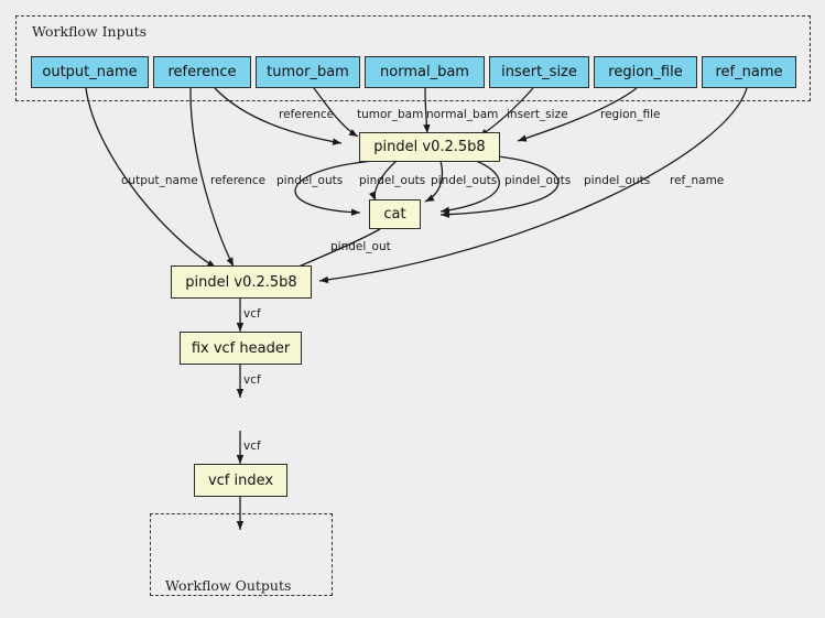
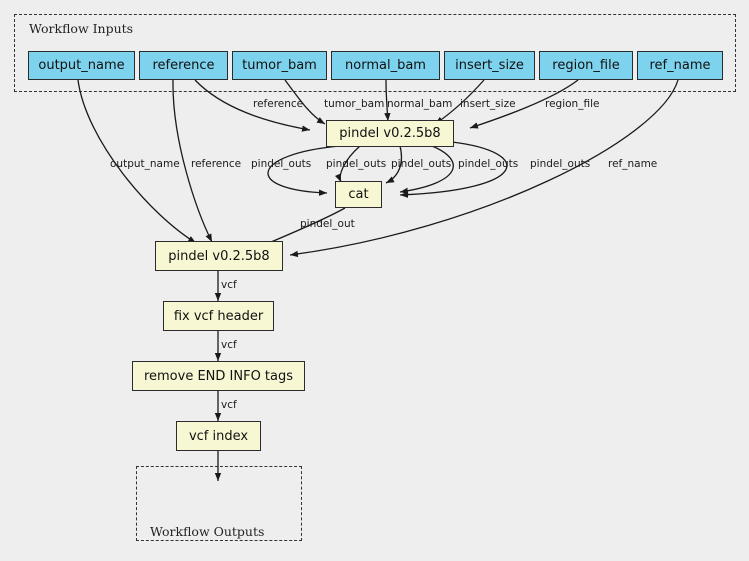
  Workflow Inputs
  Workflow Outputs
  output_name
  reference
  tumor_bam
  normal_bam
  insert_size
  region_file
  ref_name
  pindel v0.2.5b8
  cat
  pindel v0.2.5b8
  fix vcf header
+ remove END INFO tags
  vcf index
  reference
  tumor_bam
  normal_bam
  insert_size
  region_file
  output_name
  reference
  pindel_outs
  pindel_outs
  pindel_outs
  pindel_outs
  pindel_outs
  ref_name
  pindel_out
  vcf
  vcf
  vcf
